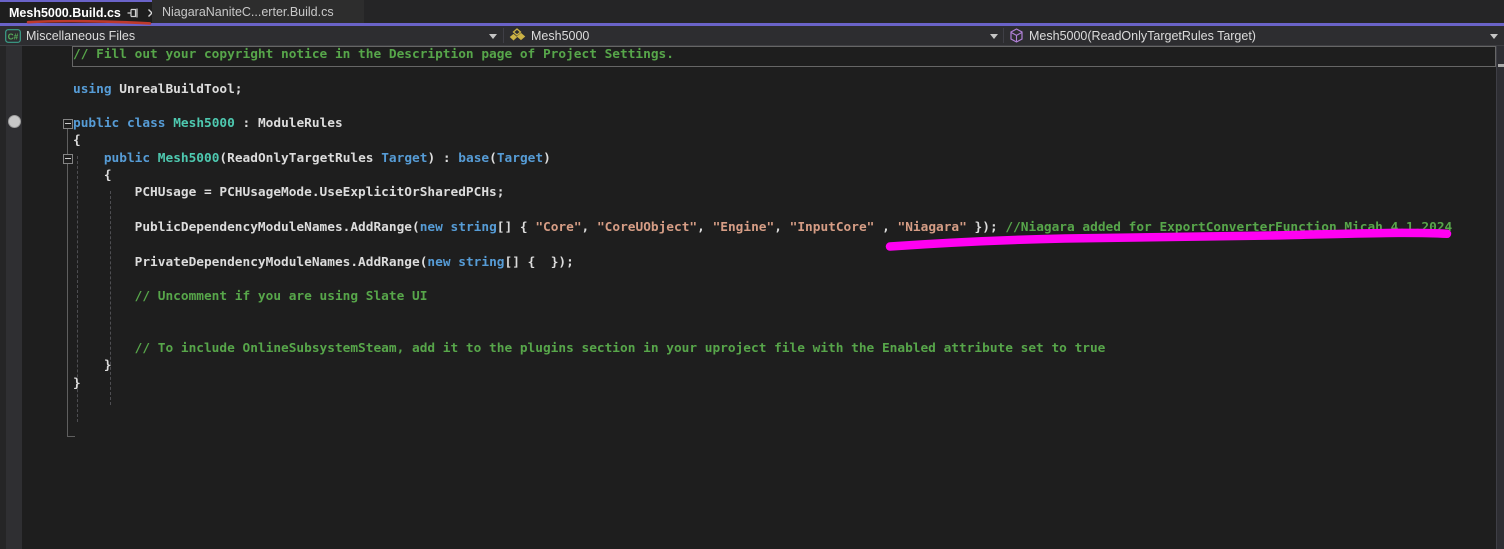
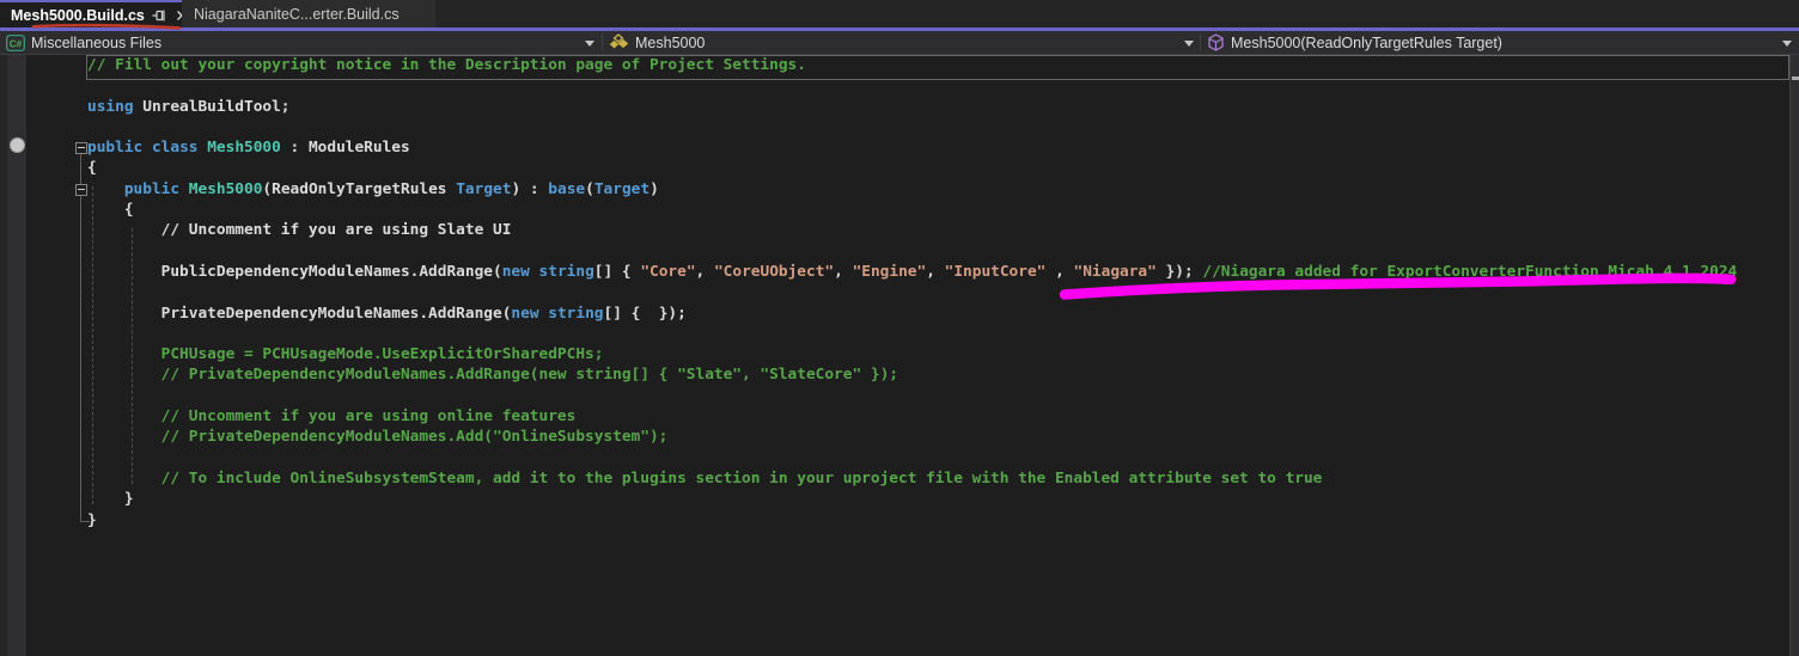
  Mesh5000.Build.cs
  NiagaraNaniteC...erter.Build.cs
  C#
  Miscellaneous Files
  Mesh5000
  Mesh5000(ReadOnlyTargetRules Target)
  // Fill out your copyright notice in the Description page of Project Settings.
  using UnrealBuildTool;
  public class Mesh5000 : ModuleRules
  {
  public Mesh5000(ReadOnlyTargetRules Target) : base(Target)
  {
- PCHUsage = PCHUsageMode.UseExplicitOrSharedPCHs;
+ // Uncomment if you are using Slate UI
  PublicDependencyModuleNames.AddRange(new string[] { "Core", "CoreUObject", "Engine", "InputCore" , "Niagara" }); //Niagara added for ExportConverterFunction Micah 4.1.2024
  PrivateDependencyModuleNames.AddRange(new string[] { });
- // Uncomment if you are using Slate UI
+ PCHUsage = PCHUsageMode.UseExplicitOrSharedPCHs;
+ // PrivateDependencyModuleNames.AddRange(new string[] { "Slate", "SlateCore" });
+ // Uncomment if you are using online features
+ // PrivateDependencyModuleNames.Add("OnlineSubsystem");
  // To include OnlineSubsystemSteam, add it to the plugins section in your uproject file with the Enabled attribute set to true
  }
  }
